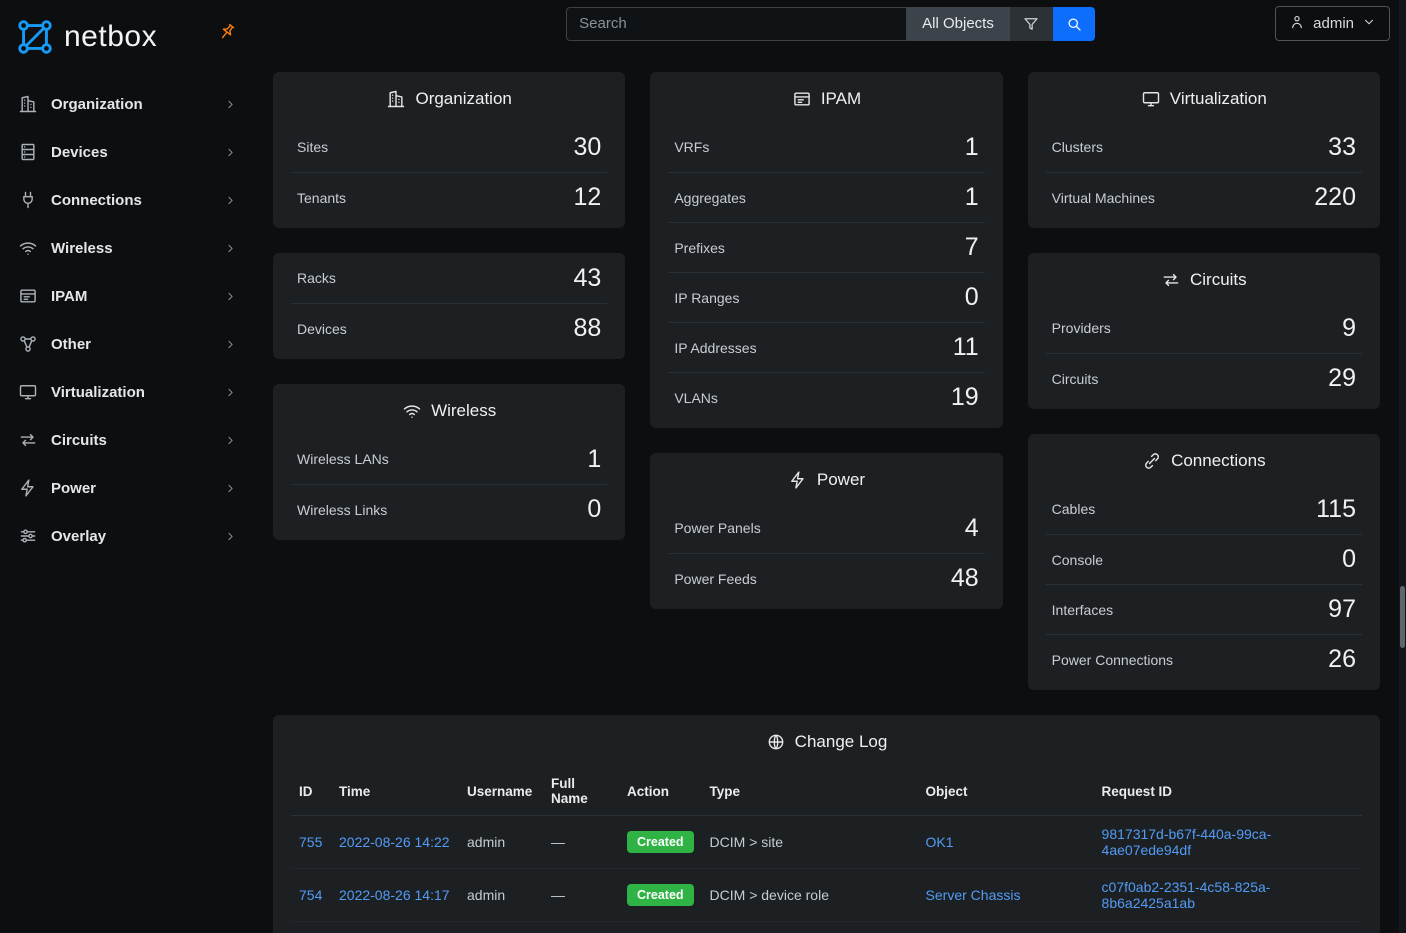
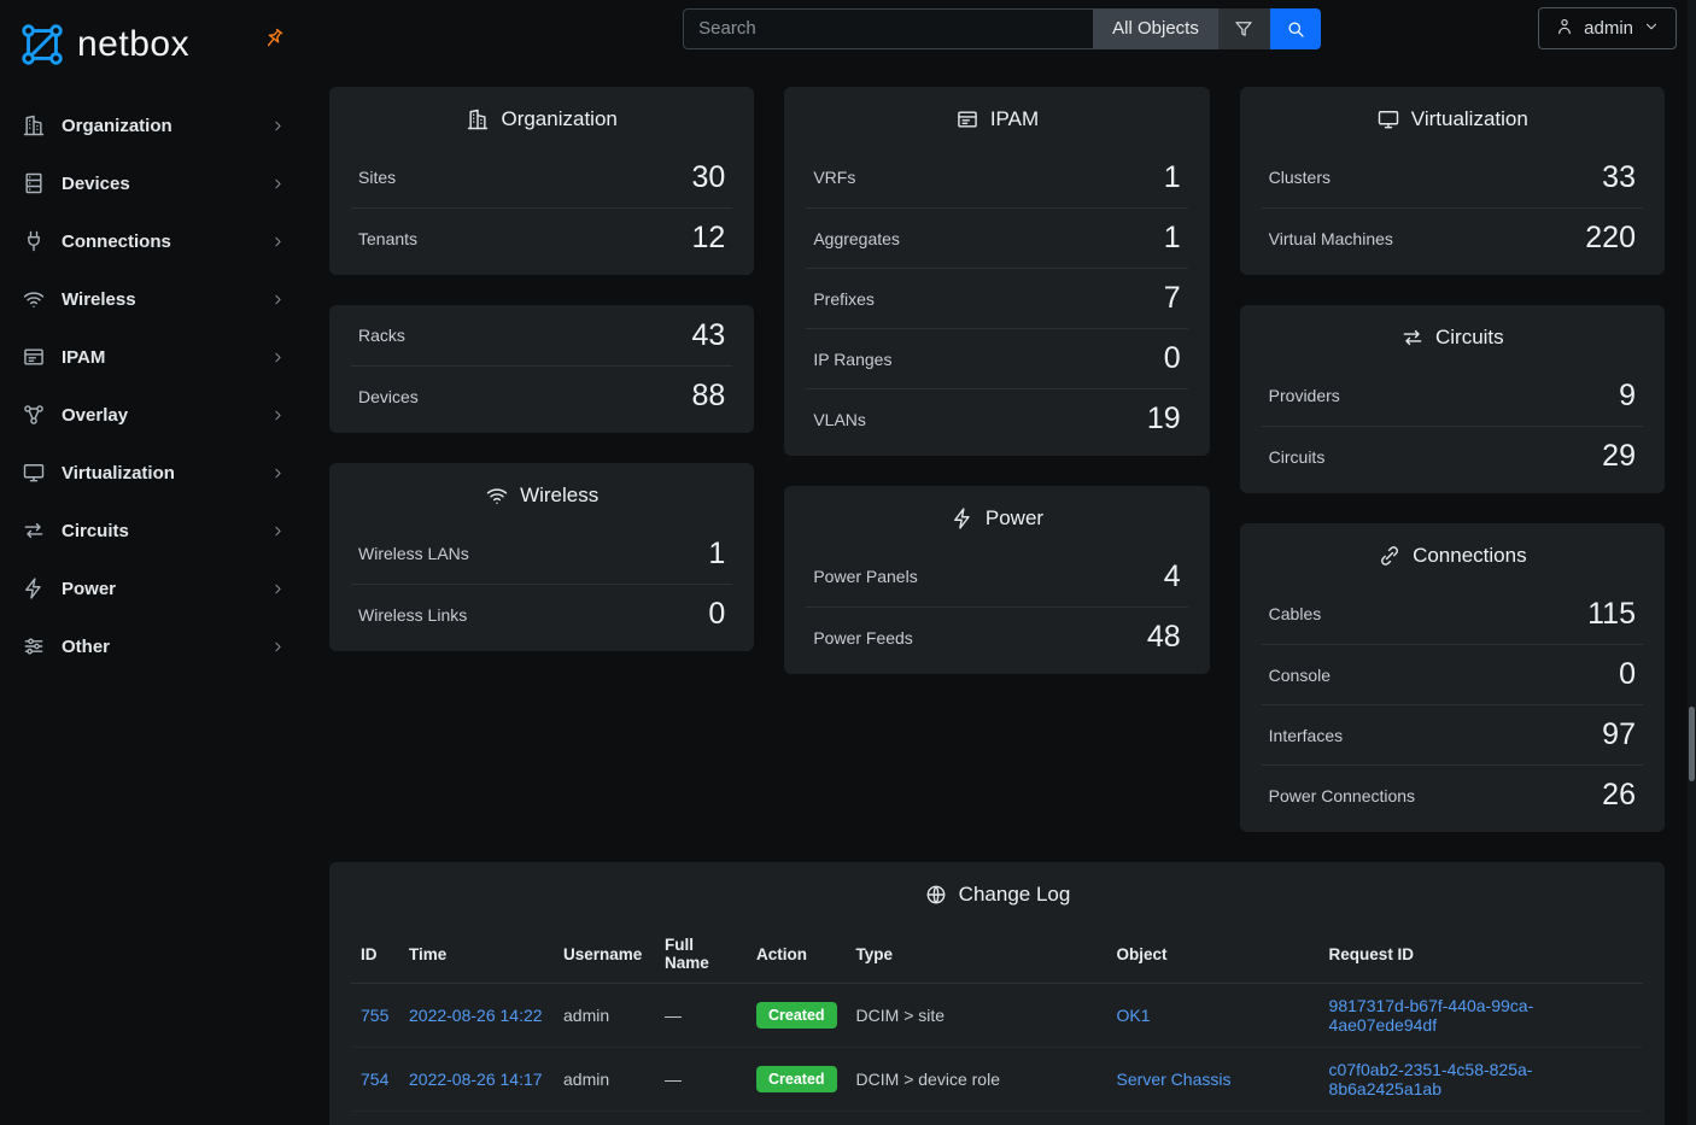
  netbox
  Organization
  Devices
  Connections
  Wireless
  IPAM
- Other
+ Overlay
  Virtualization
  Circuits
  Power
- Overlay
+ Other
  Search
  All Objects
  admin
  Organization
  Sites
  30
  Tenants
  12
  Racks
  43
  Devices
  88
  Wireless
  Wireless LANs
  1
  Wireless Links
  0
  IPAM
  VRFs
  1
  Aggregates
  1
  Prefixes
  7
  IP Ranges
  0
- IP Addresses
- 11
  VLANs
  19
  Power
  Power Panels
  4
  Power Feeds
  48
  Virtualization
  Clusters
  33
  Virtual Machines
  220
  Circuits
  Providers
  9
  Circuits
  29
  Connections
  Cables
  115
  Console
  0
  Interfaces
  97
  Power Connections
  26
  Change Log
  ID	Time	Username	Full Name	Action	Type	Object	Request ID
  755	2022-08-26 14:22	admin	—	Created	DCIM > site	OK1	9817317d-b67f-440a-99ca-4ae07ede94df
  754	2022-08-26 14:17	admin	—	Created	DCIM > device role	Server Chassis	c07f0ab2-2351-4c58-825a-8b6a2425a1ab
